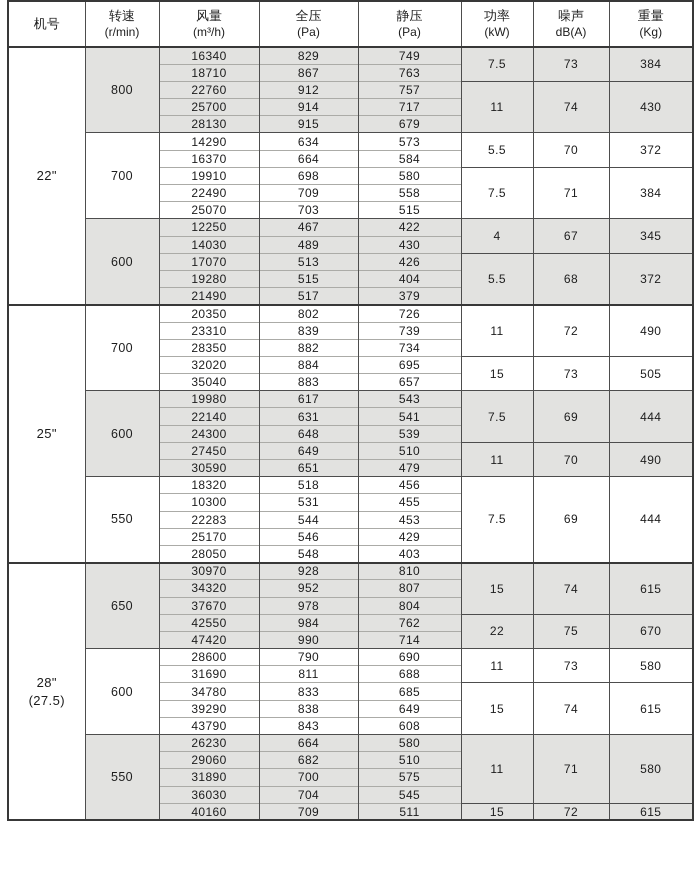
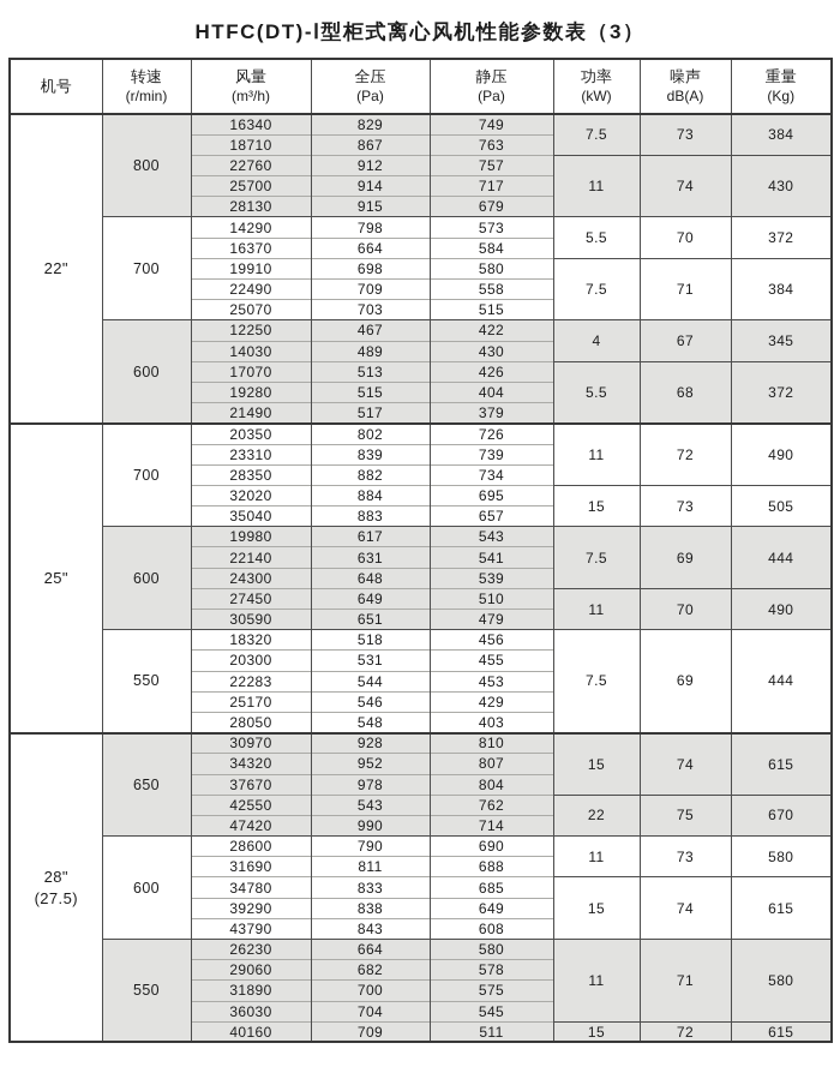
+ HTFC(DT)-Ⅰ型柜式离心风机性能参数表（3）
  机号	转速(r/min)	风量(m³/h)	全压(Pa)	静压(Pa)	功率(kW)	噪声dB(A)	重量(Kg)
  22"	800	16340	829	749	7.5	73	384
  18710	867	763
  22760	912	757	11	74	430
  25700	914	717
  28130	915	679
- 700	14290	634	573	5.5	70	372
+ 700	14290	798	573	5.5	70	372
  16370	664	584
  19910	698	580	7.5	71	384
  22490	709	558
  25070	703	515
  600	12250	467	422	4	67	345
  14030	489	430
  17070	513	426	5.5	68	372
  19280	515	404
  21490	517	379
  25"	700	20350	802	726	11	72	490
  23310	839	739
  28350	882	734
  32020	884	695	15	73	505
  35040	883	657
  600	19980	617	543	7.5	69	444
  22140	631	541
  24300	648	539
  27450	649	510	11	70	490
  30590	651	479
  550	18320	518	456	7.5	69	444
- 10300	531	455
+ 20300	531	455
  22283	544	453
  25170	546	429
  28050	548	403
  28"(27.5)	650	30970	928	810	15	74	615
  34320	952	807
  37670	978	804
- 42550	984	762	22	75	670
+ 42550	543	762	22	75	670
  47420	990	714
  600	28600	790	690	11	73	580
  31690	811	688
  34780	833	685	15	74	615
  39290	838	649
  43790	843	608
  550	26230	664	580	11	71	580
- 29060	682	510
+ 29060	682	578
  31890	700	575
  36030	704	545
  40160	709	511	15	72	615
